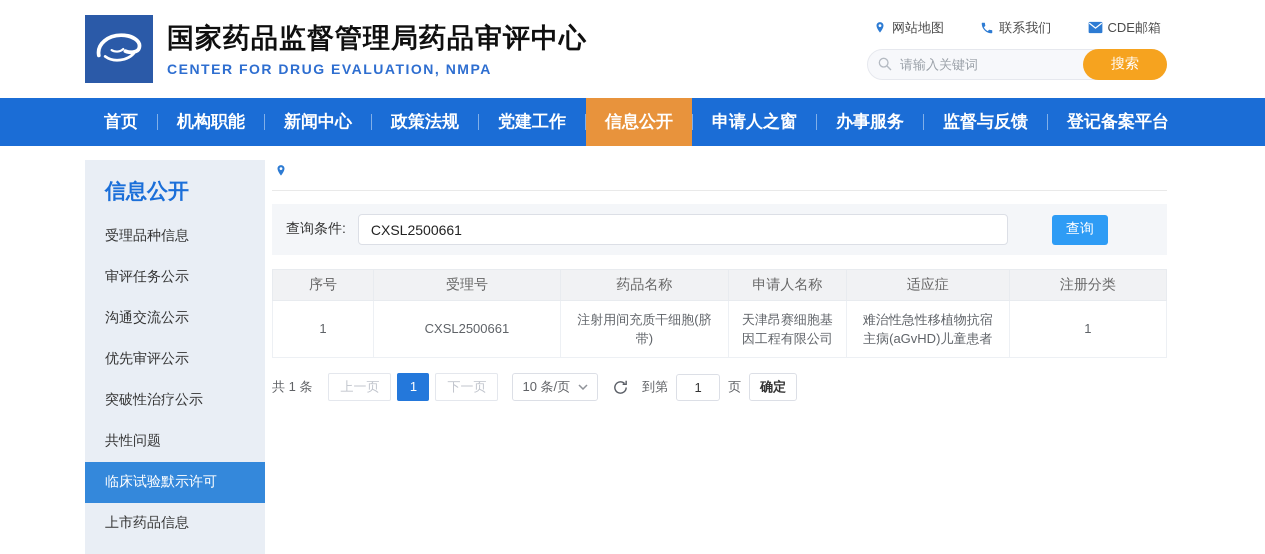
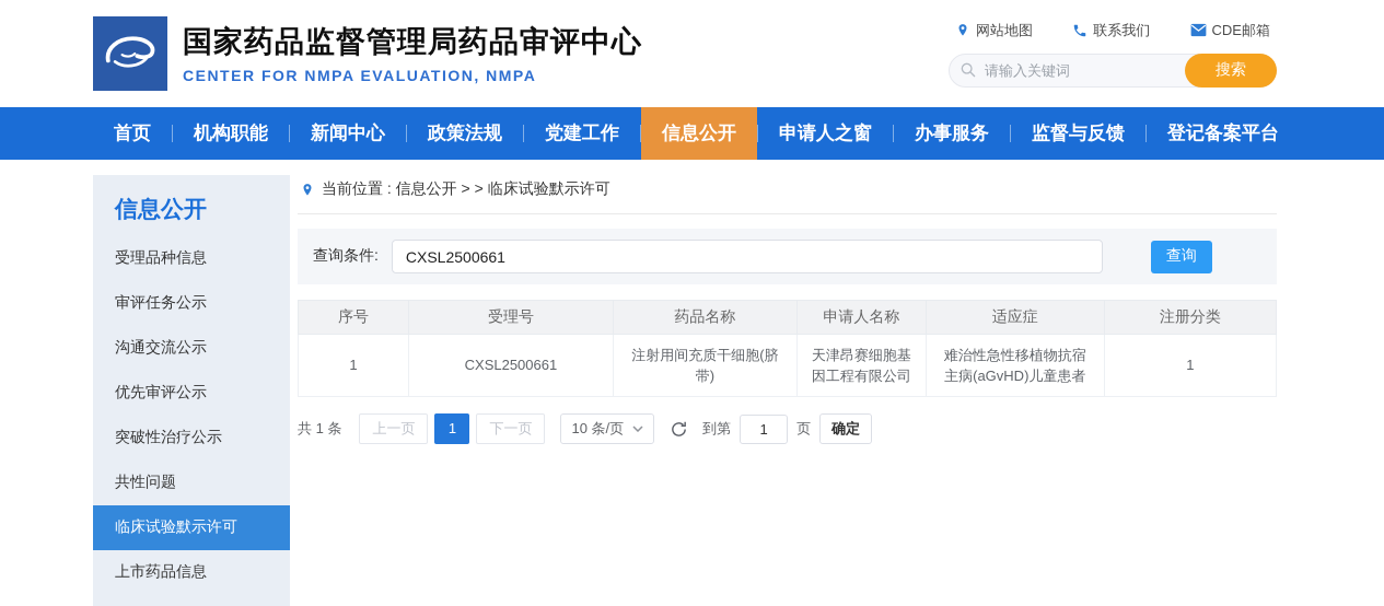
  国家药品监督管理局药品审评中心
- CENTER FOR DRUG EVALUATION, NMPA
+ CENTER FOR NMPA EVALUATION, NMPA
  网站地图
  联系我们
  CDE邮箱
  请输入关键词
  搜索
  首页
  机构职能
  新闻中心
  政策法规
  党建工作
  信息公开
  申请人之窗
  办事服务
  监督与反馈
  登记备案平台
  信息公开
  受理品种信息
  审评任务公示
  沟通交流公示
  优先审评公示
  突破性治疗公示
  共性问题
  临床试验默示许可
  上市药品信息
+ 当前位置 : 信息公开 > > 临床试验默示许可
  查询条件:
  CXSL2500661
  查询
  序号	受理号	药品名称	申请人名称	适应症	注册分类
  1	CXSL2500661	注射用间充质干细胞(脐带)	天津昂赛细胞基因工程有限公司	难治性急性移植物抗宿主病(aGvHD)儿童患者	1
  共 1 条
  上一页
  1
  下一页
  10 条/页
  到第
  1
  页
  确定
